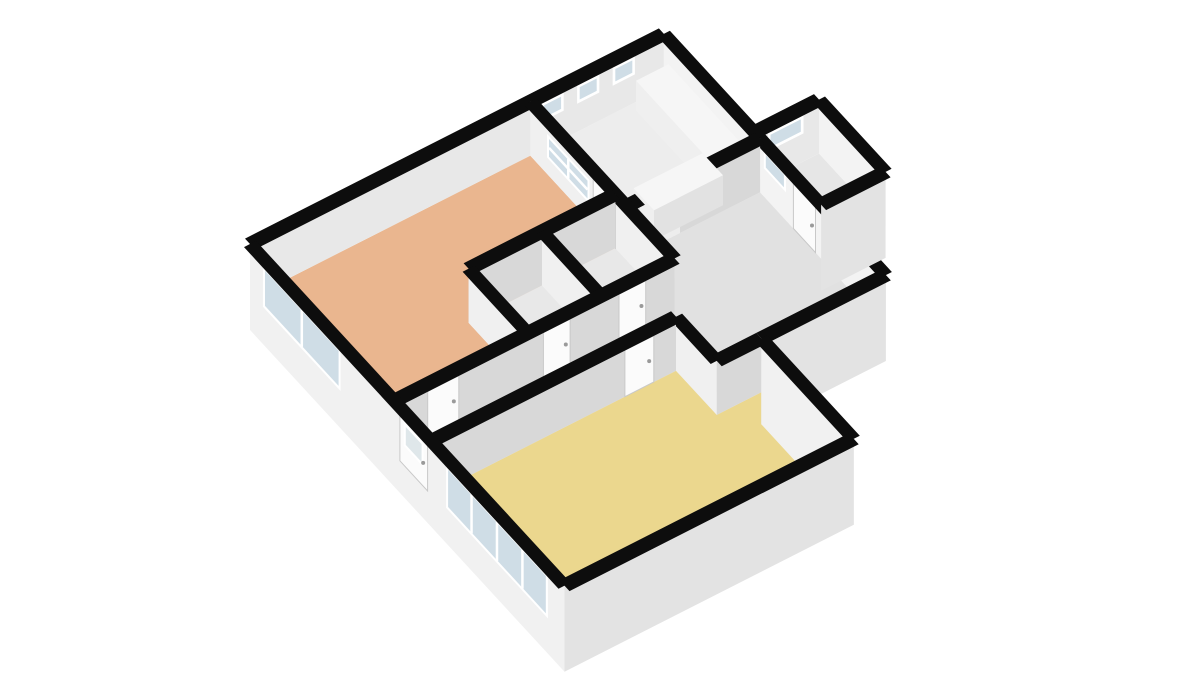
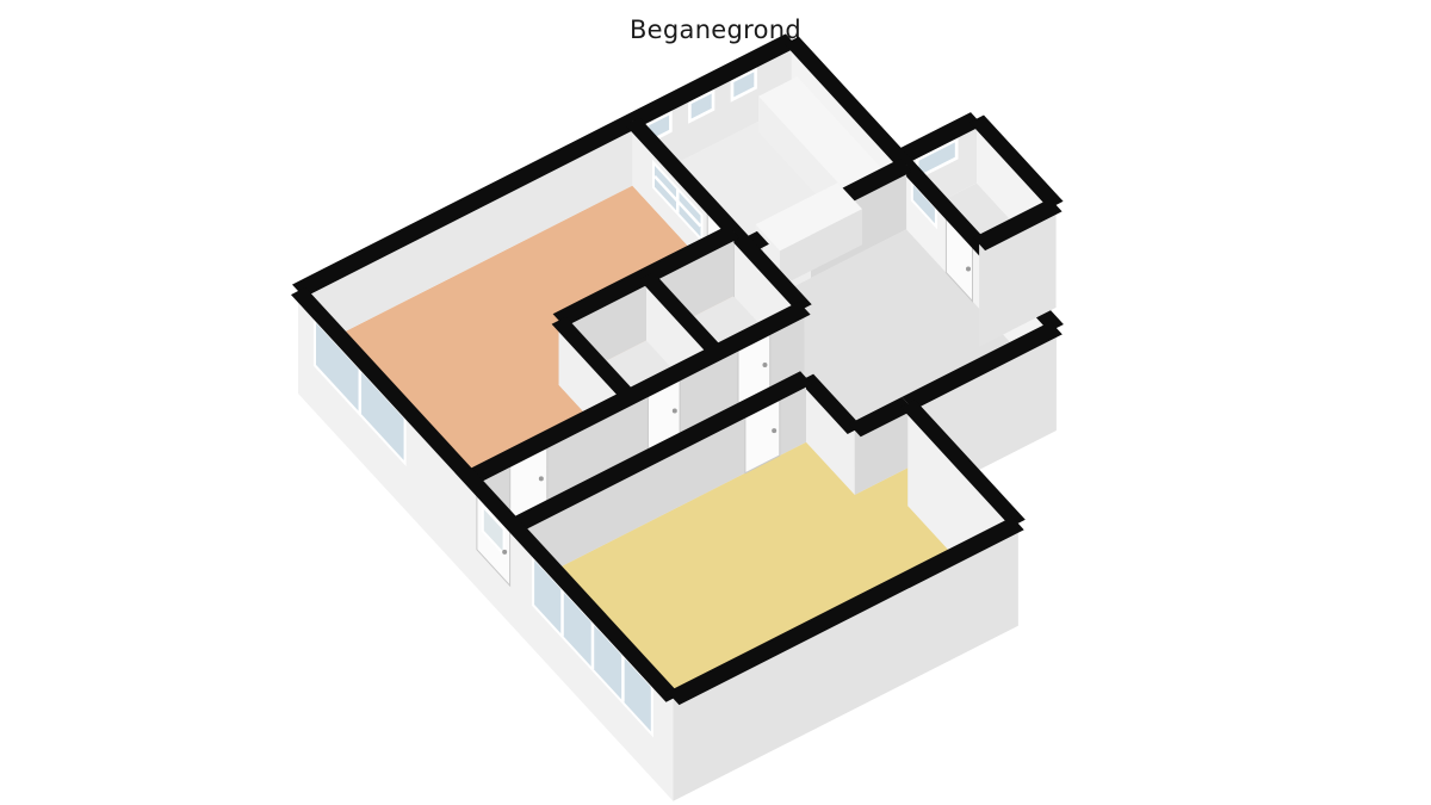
+ Beganegrond
